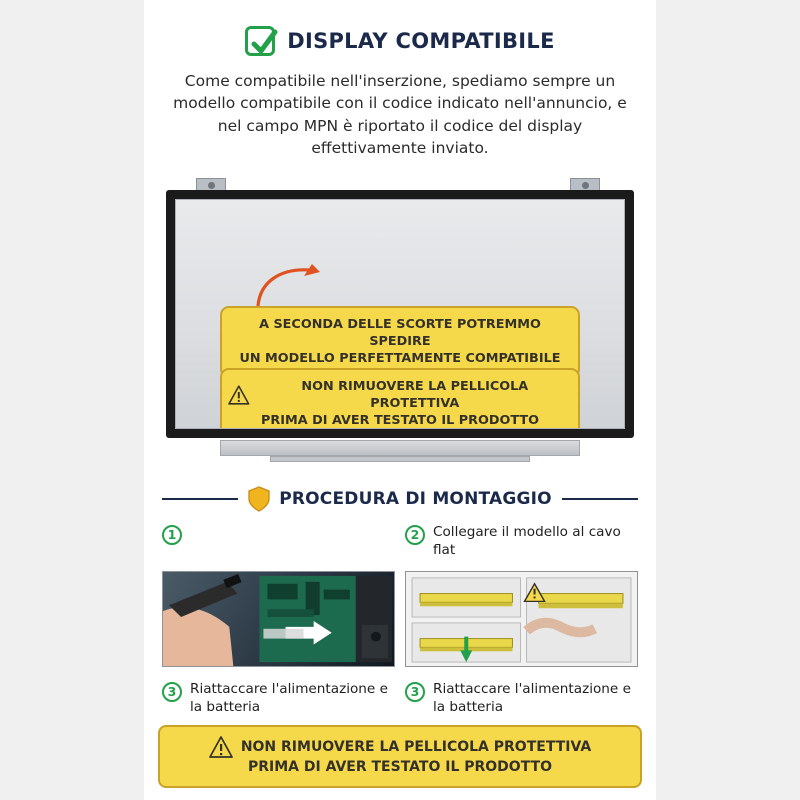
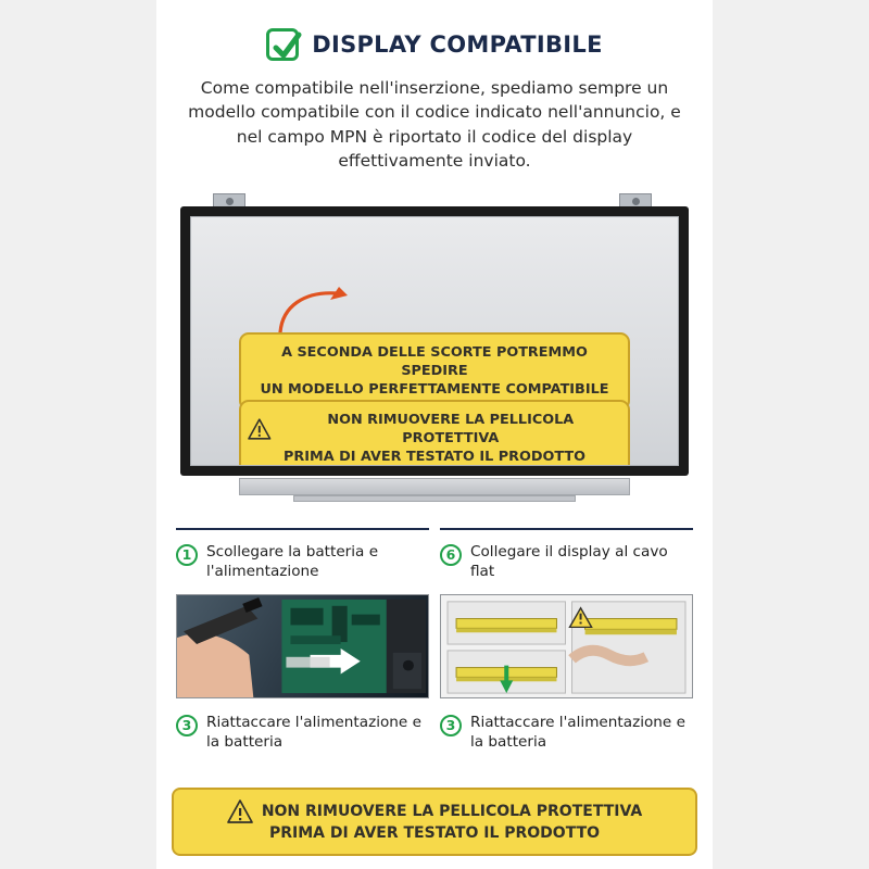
  DISPLAY COMPATIBILE
  Come compatibile nell'inserzione, spediamo sempre un modello compatibile con il codice indicato nell'annuncio, e nel campo MPN è riportato il codice del display effettivamente inviato.
  A SECONDA DELLE SCORTE POTREMMO SPEDIRE
  UN MODELLO PERFETTAMENTE COMPATIBILE
  NON RIMUOVERE LA PELLICOLA PROTETTIVA
  PRIMA DI AVER TESTATO IL PRODOTTO
- PROCEDURA DI MONTAGGIO
  1
+ Scollegare la batteria e l'alimentazione
- 2
+ 6
- Collegare il modello al cavo flat
+ Collegare il display al cavo flat
  3
  Riattaccare l'alimentazione e la batteria
  3
  Riattaccare l'alimentazione e la batteria
  NON RIMUOVERE LA PELLICOLA PROTETTIVA
  PRIMA DI AVER TESTATO IL PRODOTTO
